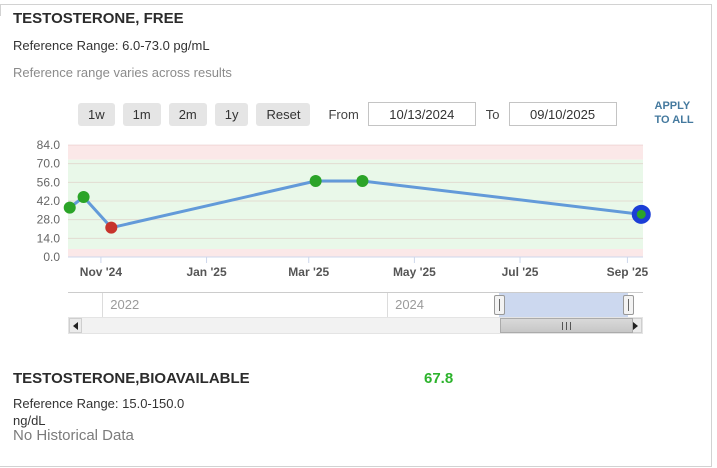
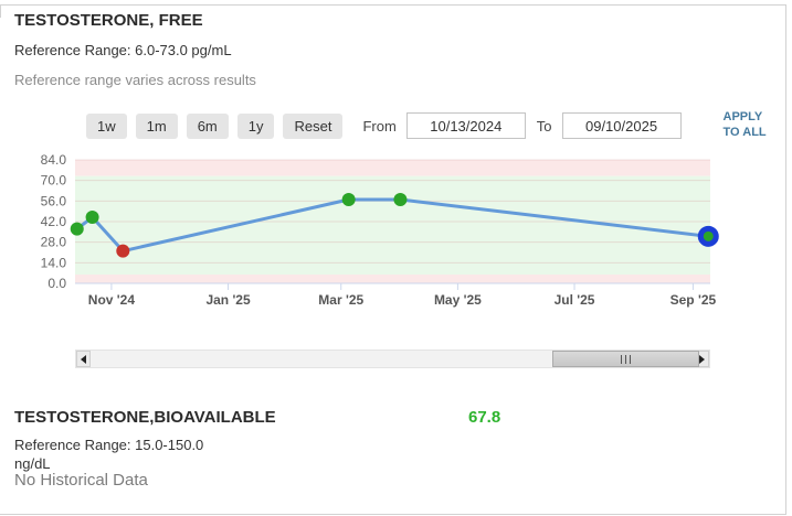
  TESTOSTERONE, FREE
  Reference Range: 6.0-73.0 pg/mL
  Reference range varies across results
  1w
  1m
- 2m
+ 6m
  1y
  Reset
  From
  10/13/2024
  To
  09/10/2025
  APPLY
  TO ALL
  84.0
  70.0
  56.0
  42.0
  28.0
  14.0
  0.0
  Nov '24
  Jan '25
  Mar '25
  May '25
  Jul '25
  Sep '25
- 2022
- 2024
  TESTOSTERONE,BIOAVAILABLE
  67.8
  Reference Range: 15.0-150.0
  ng/dL
  No Historical Data
